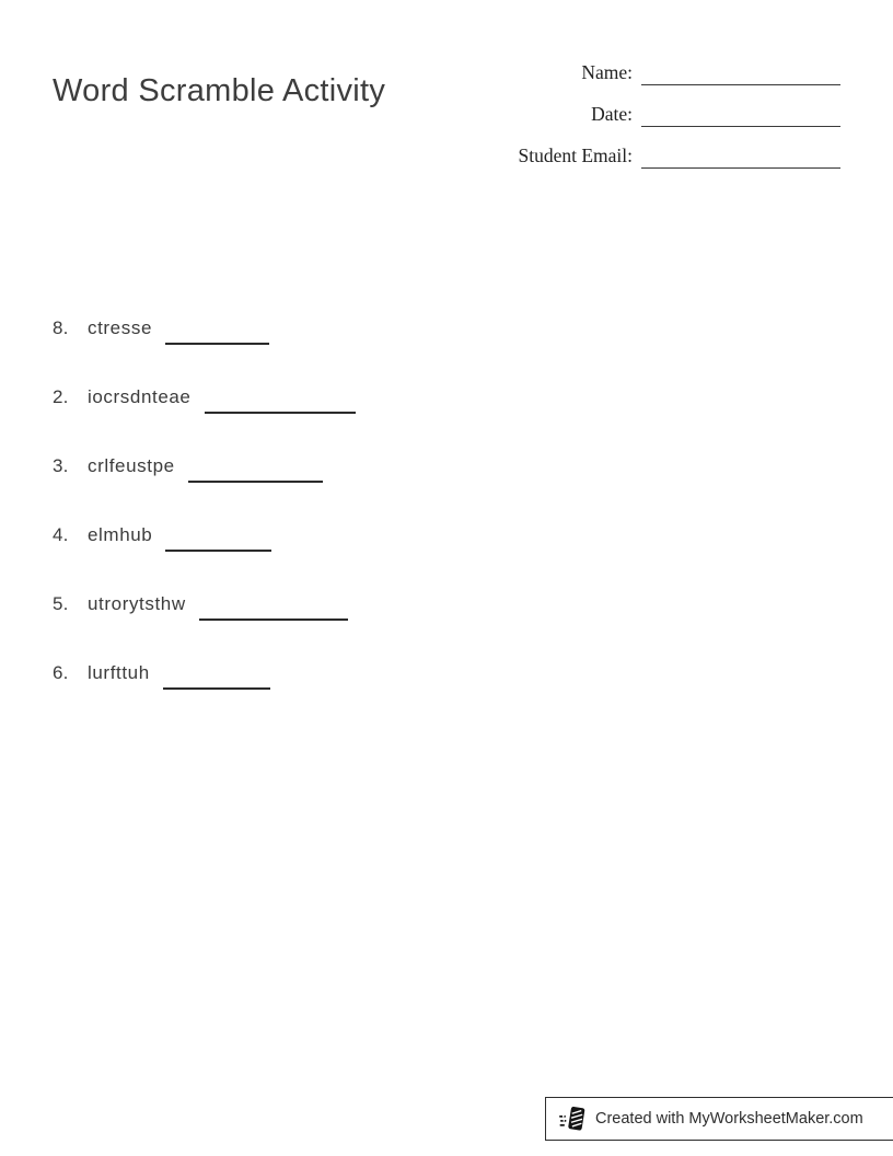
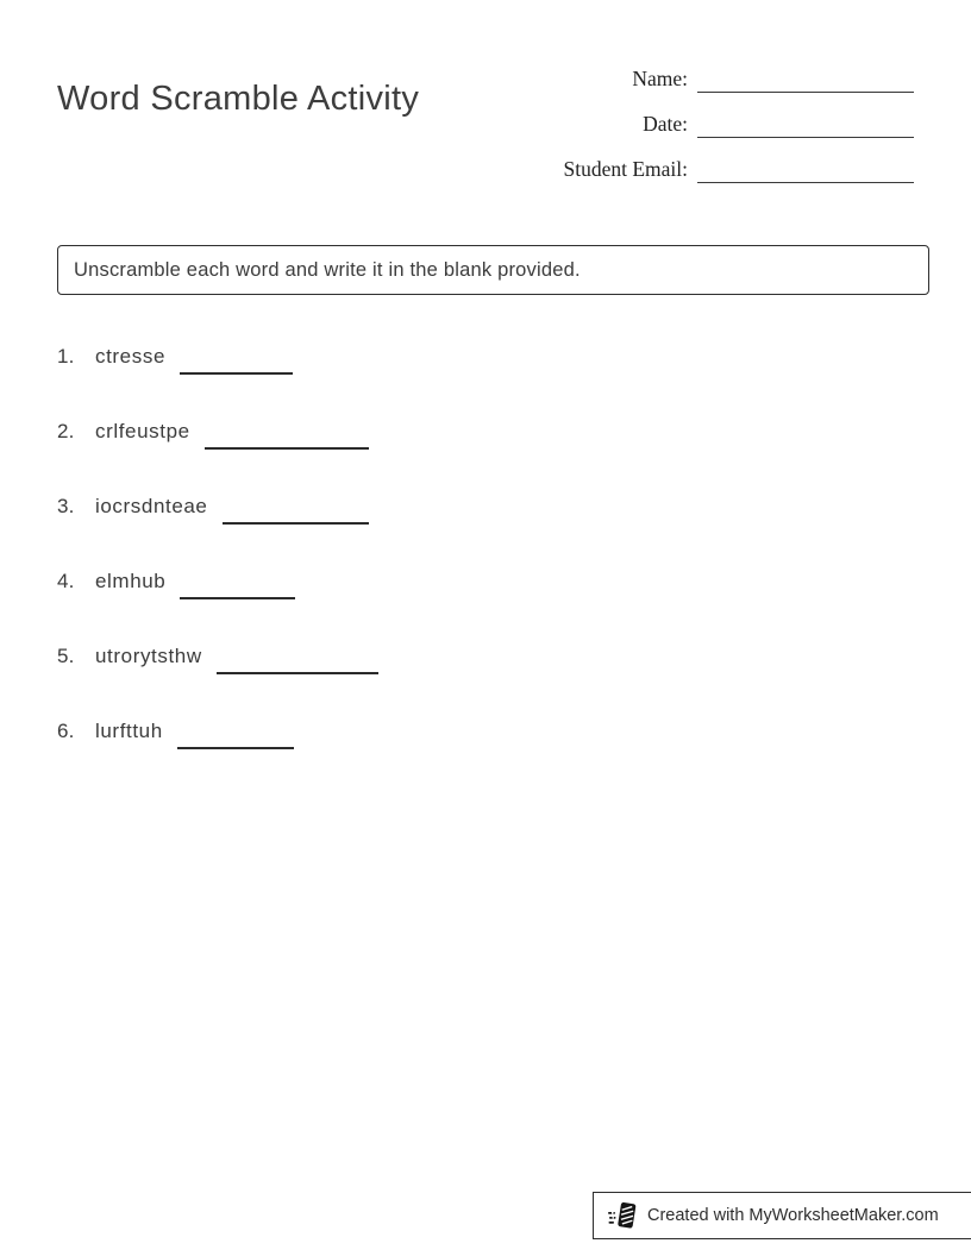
  Word Scramble Activity
  Name:
  Date:
  Student Email:
+ Unscramble each word and write it in the blank provided.
- 8.
+ 1.
  ctresse
  2.
- iocrsdnteae
+ crlfeustpe
  3.
- crlfeustpe
+ iocrsdnteae
  4.
  elmhub
  5.
  utrorytsthw
  6.
  lurfttuh
  Created with MyWorksheetMaker.com
